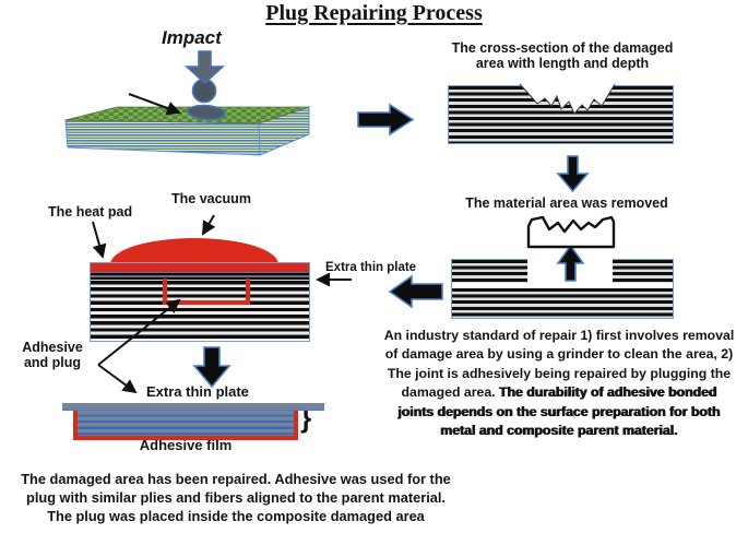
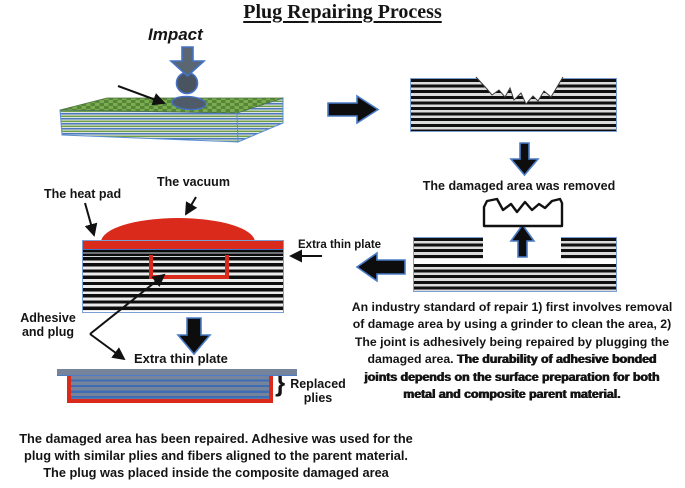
  Plug Repairing Process
  Impact
- The cross-section of the damaged
- area with length and depth
- The material area was removed
+ The damaged area was removed
  The heat pad
  The vacuum
  Extra thin plate
  Adhesive
  and plug
  Extra thin plate
- Adhesive film
  }
+ Replaced
+ plies
  An industry standard of repair 1) first involves removal
  of damage area by using a grinder to clean the area, 2)
  The joint is adhesively being repaired by plugging the
  damaged area. The durability of adhesive bonded
  joints depends on the surface preparation for both
  metal and composite parent material.
  The damaged area has been repaired. Adhesive was used for the
  plug with similar plies and fibers aligned to the parent material.
  The plug was placed inside the composite damaged area
